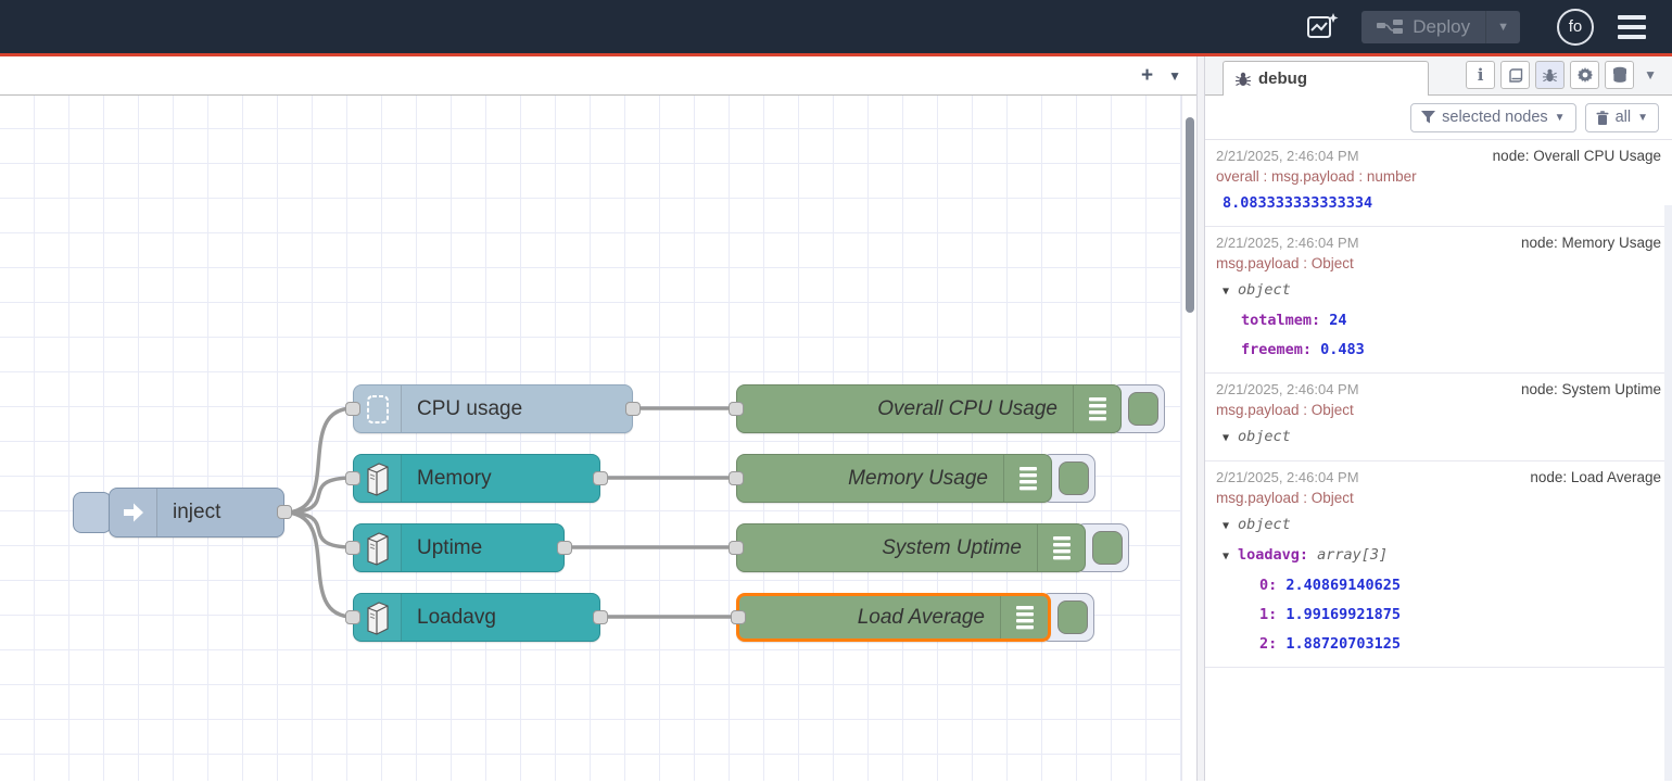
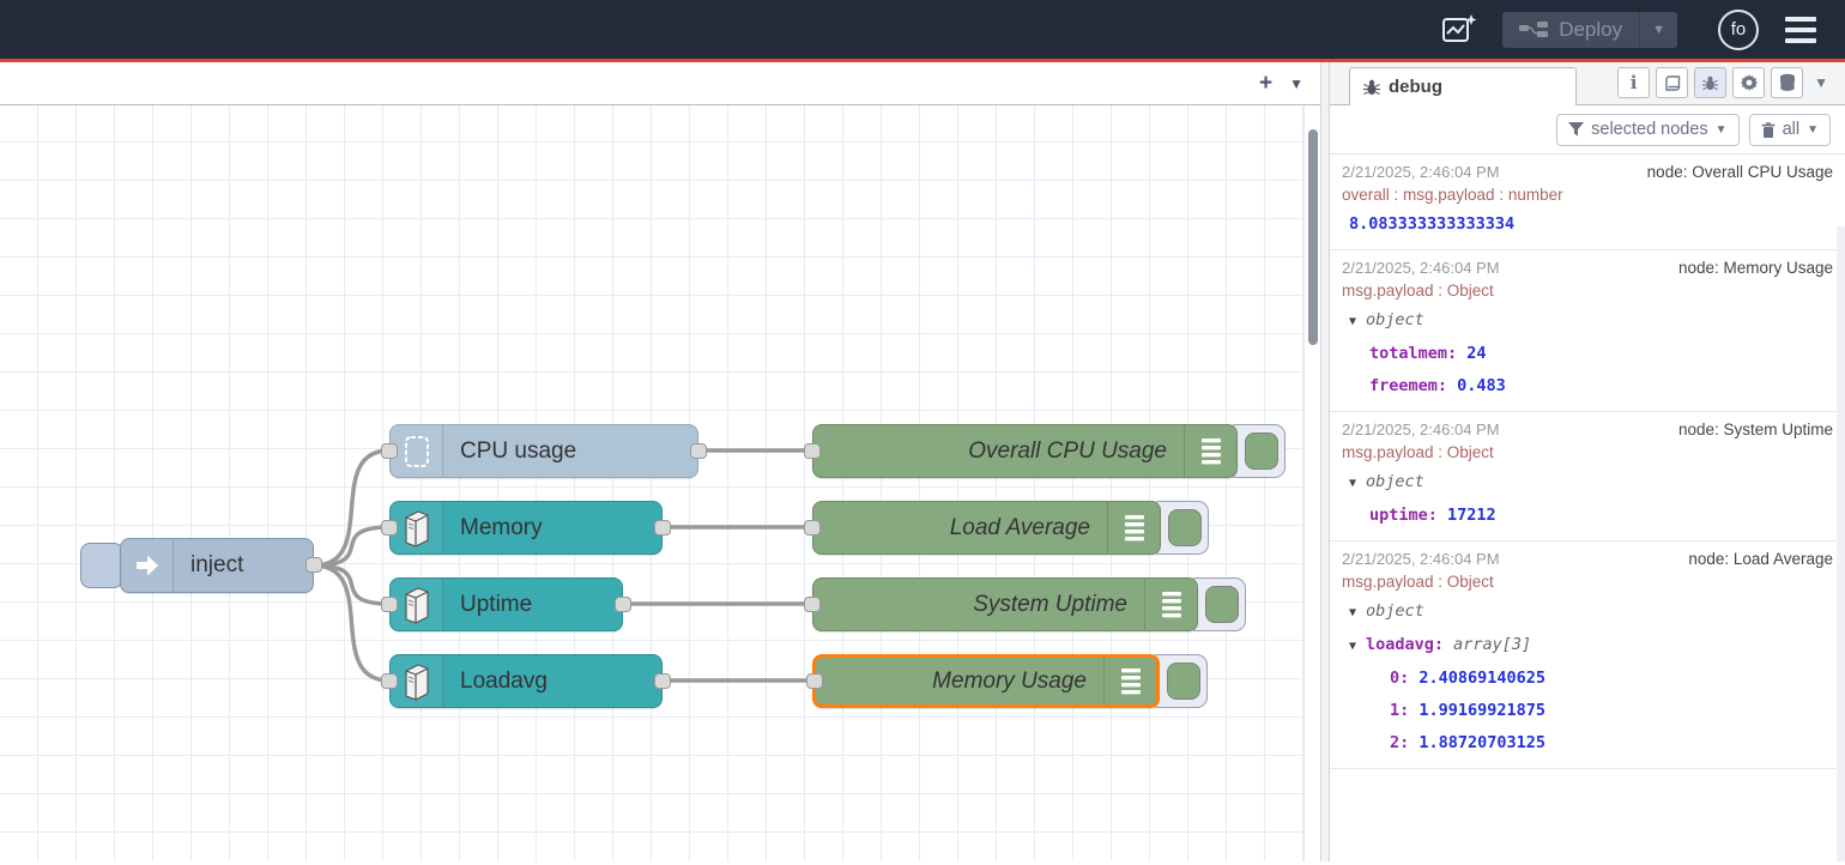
  Deploy
  ▼
  fo
  +
  ▼
  inject
  CPU usage
  Memory
  Uptime
  Loadavg
  Overall CPU Usage
- Memory Usage
+ Load Average
  System Uptime
- Load Average
+ Memory Usage
  debug
  i
  ▼
  selected nodes
  ▼
  all
  ▼
  2/21/2025, 2:46:04 PM
  node: Overall CPU Usage
  overall : msg.payload : number
  8.083333333333334
  2/21/2025, 2:46:04 PM
  node: Memory Usage
  msg.payload : Object
  ▼ object
  totalmem: 24
  freemem: 0.483
  2/21/2025, 2:46:04 PM
  node: System Uptime
  msg.payload : Object
  ▼ object
+ uptime: 17212
  2/21/2025, 2:46:04 PM
  node: Load Average
  msg.payload : Object
  ▼ object
  ▼ loadavg: array[3]
  0: 2.40869140625
  1: 1.99169921875
  2: 1.88720703125
